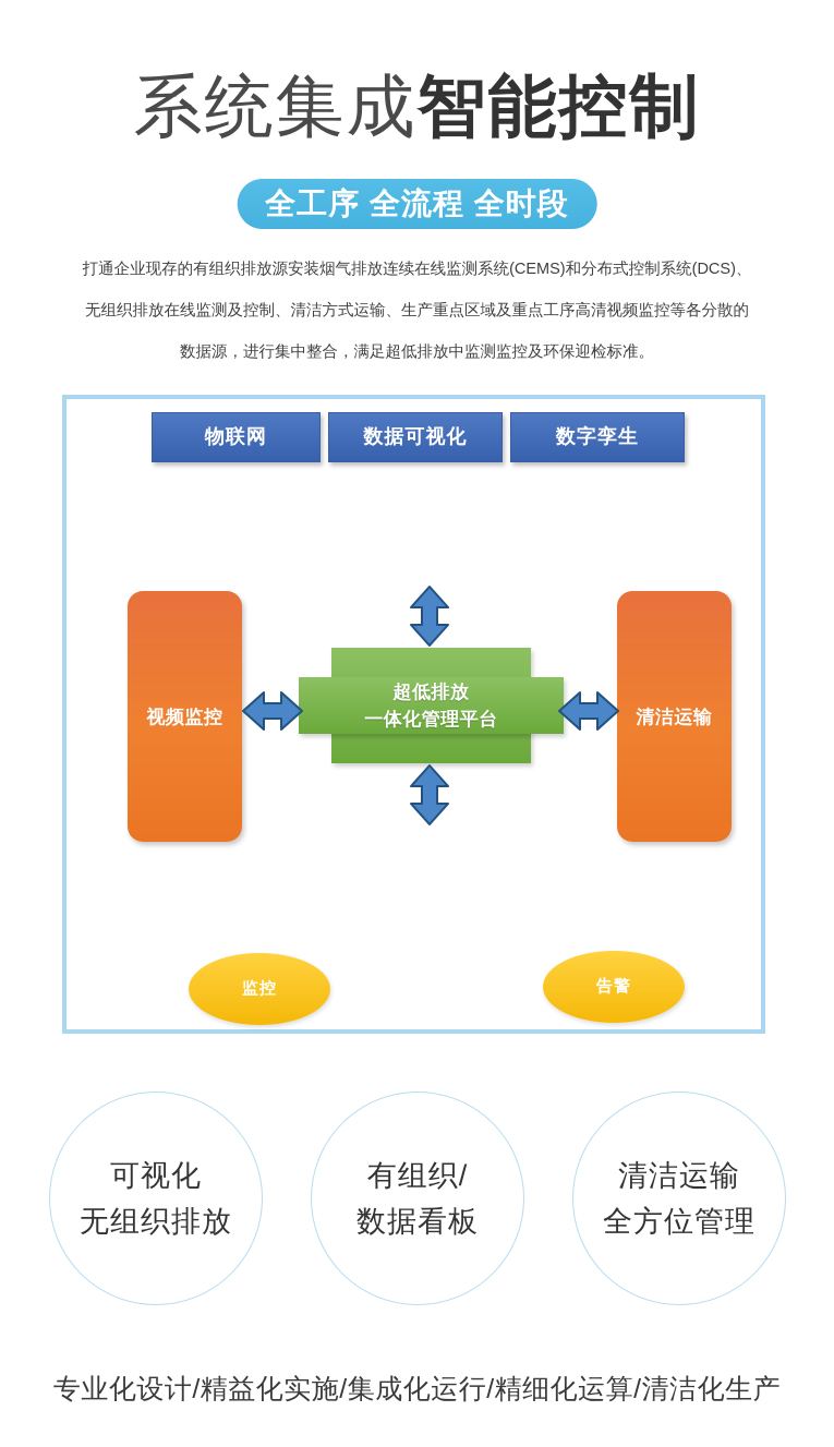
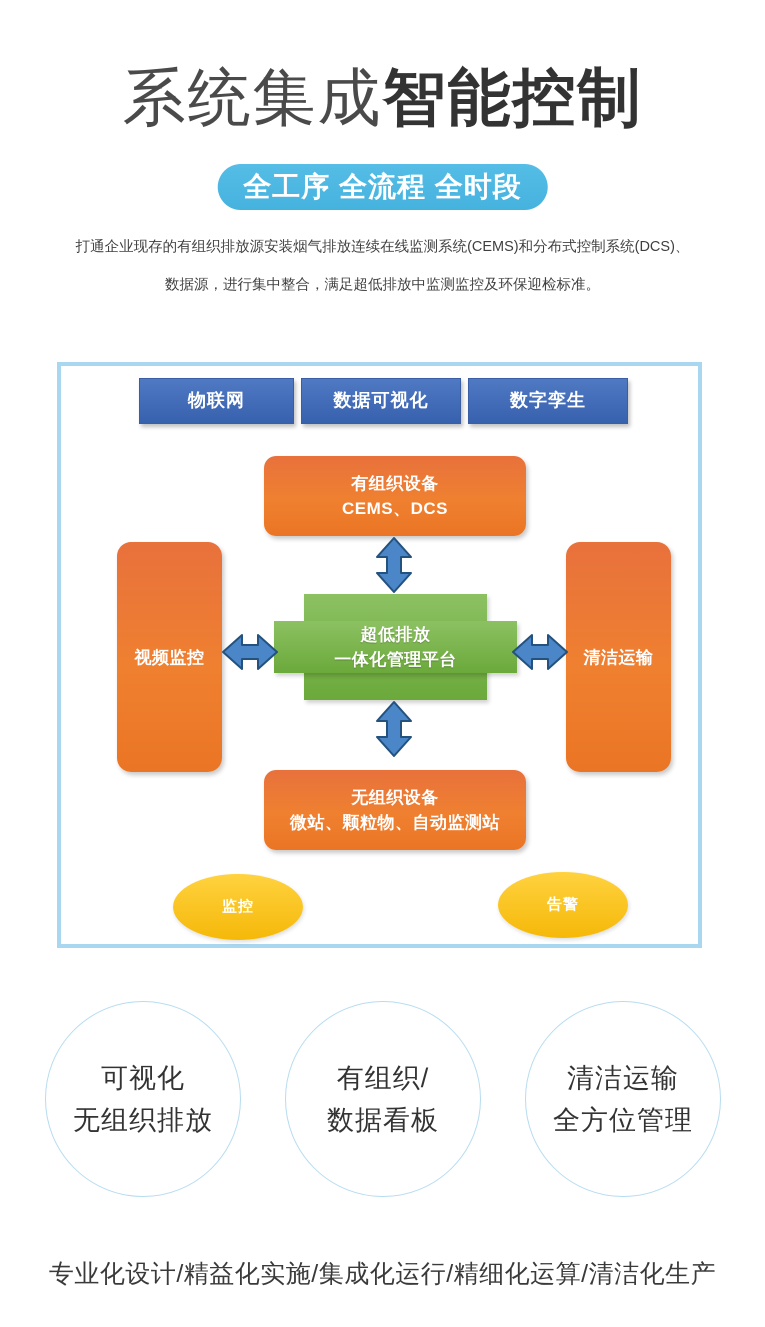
  系统集成智能控制
  全工序 全流程 全时段
  打通企业现存的有组织排放源安装烟气排放连续在线监测系统(CEMS)和分布式控制系统(DCS)、
- 无组织排放在线监测及控制、清洁方式运输、生产重点区域及重点工序高清视频监控等各分散的
  数据源，进行集中整合，满足超低排放中监测监控及环保迎检标准。
  物联网
  数据可视化
  数字孪生
+ 有组织设备
+ CEMS、DCS
+ 无组织设备
+ 微站、颗粒物、自动监测站
  视频监控
  清洁运输
  超低排放
  一体化管理平台
  监控
  告警
  可视化
  无组织排放
  有组织/
  数据看板
  清洁运输
  全方位管理
  专业化设计/精益化实施/集成化运行/精细化运算/清洁化生产
